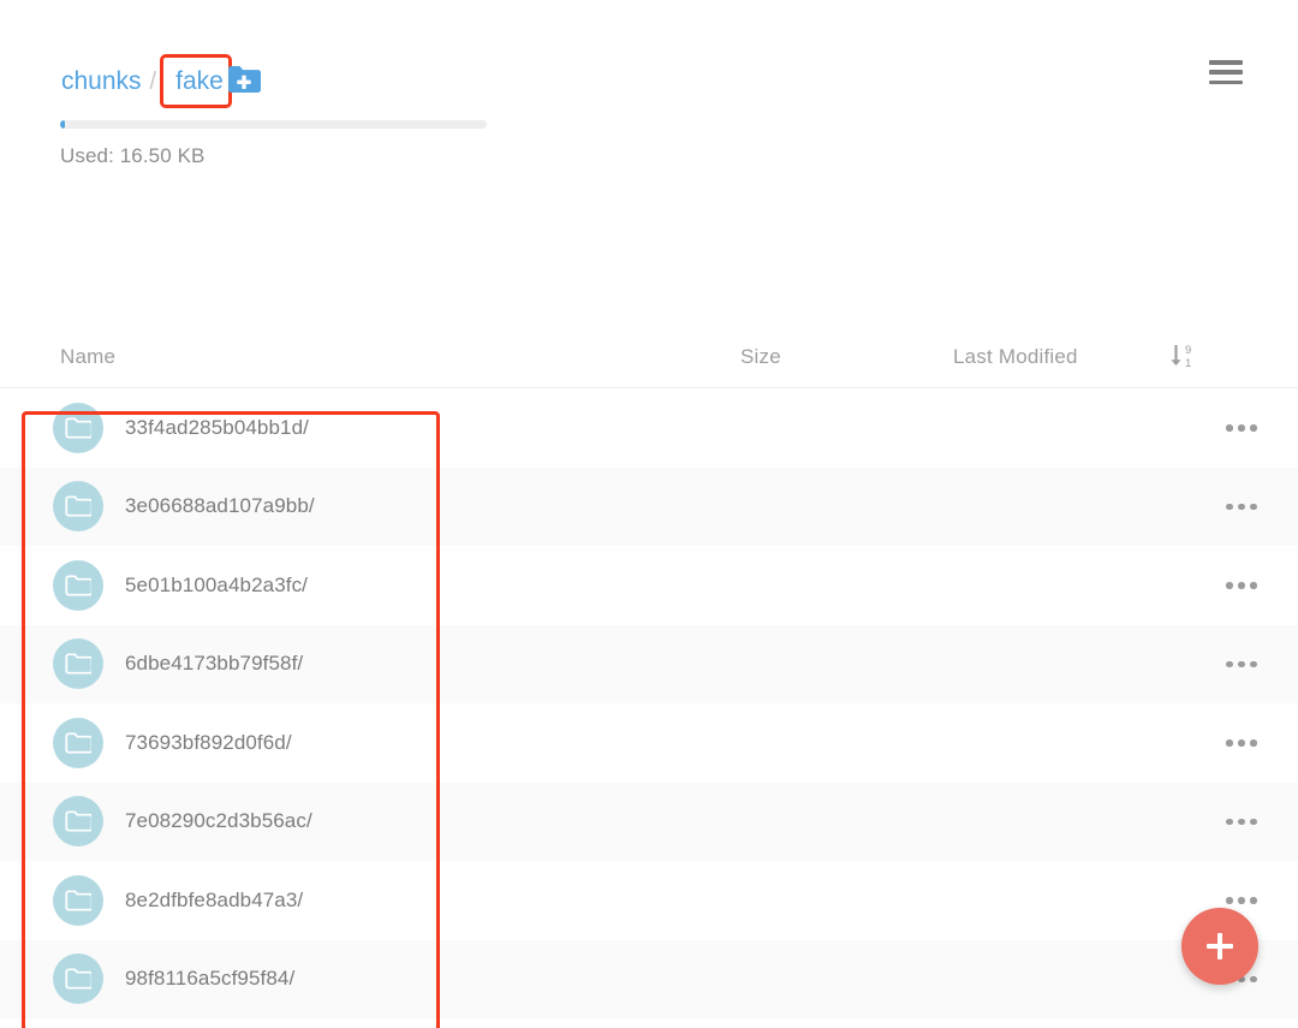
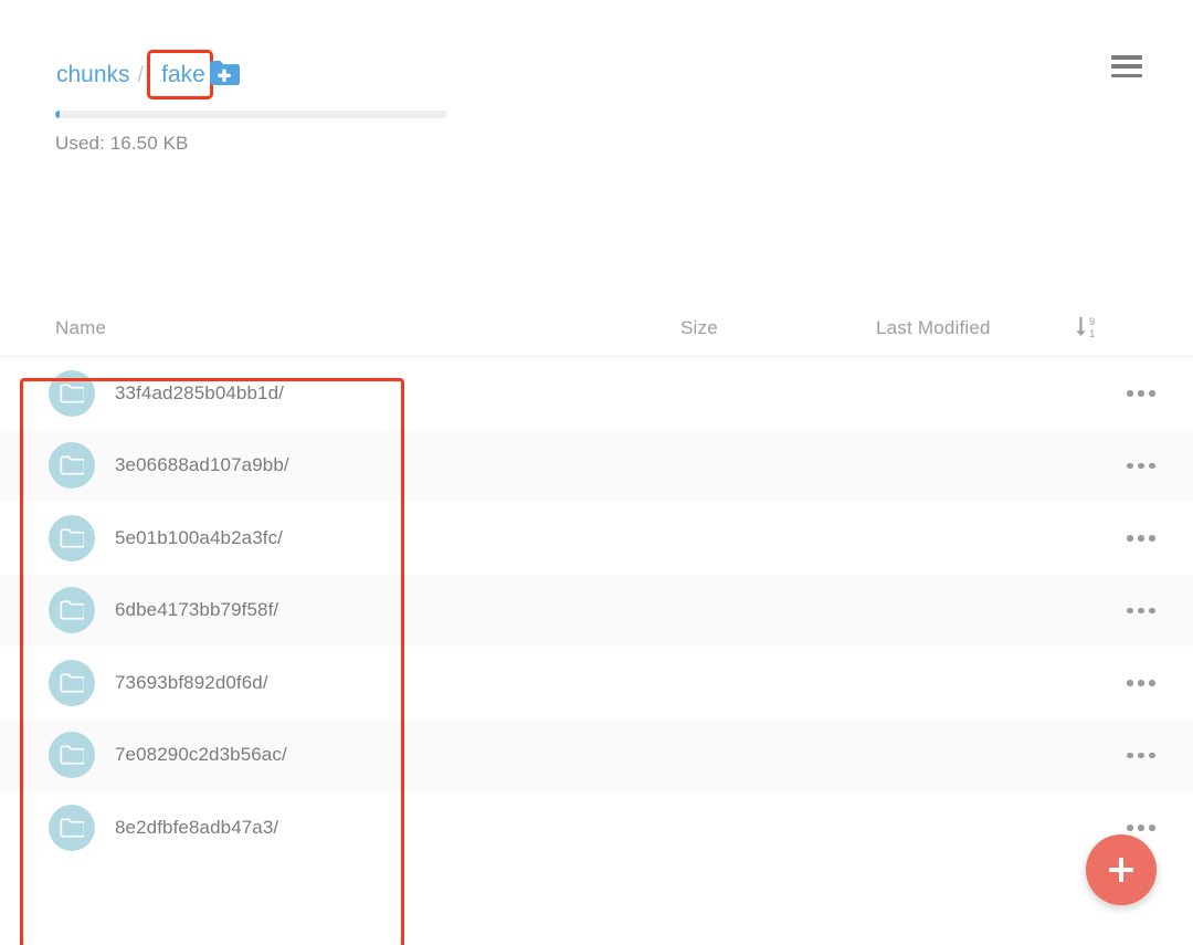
  chunks
  /
  fake
  Used: 16.50 KB
  Name
  Size
  Last Modified
  9
  1
  33f4ad285b04bb1d/
  3e06688ad107a9bb/
  5e01b100a4b2a3fc/
  6dbe4173bb79f58f/
  73693bf892d0f6d/
  7e08290c2d3b56ac/
  8e2dfbfe8adb47a3/
- 98f8116a5cf95f84/
